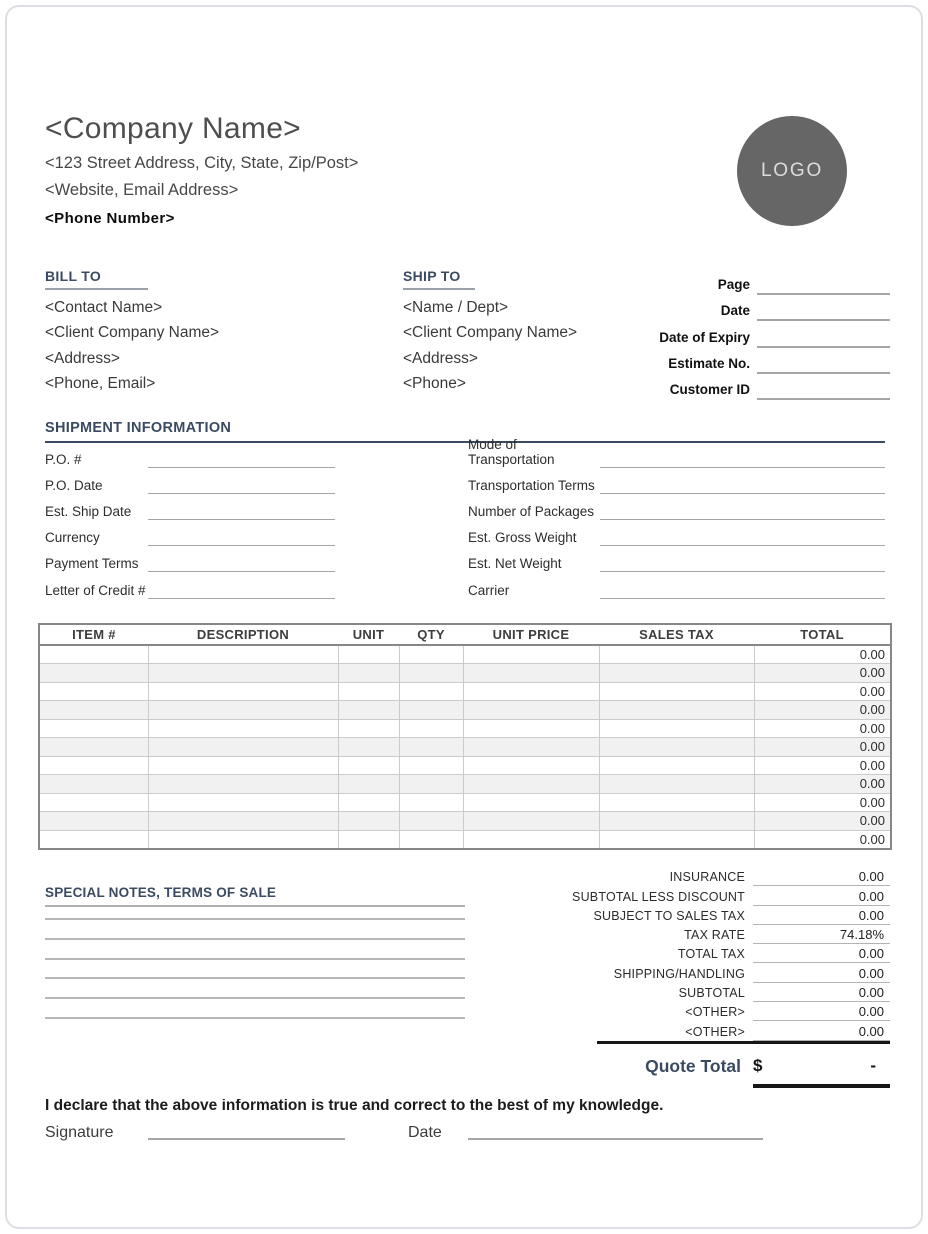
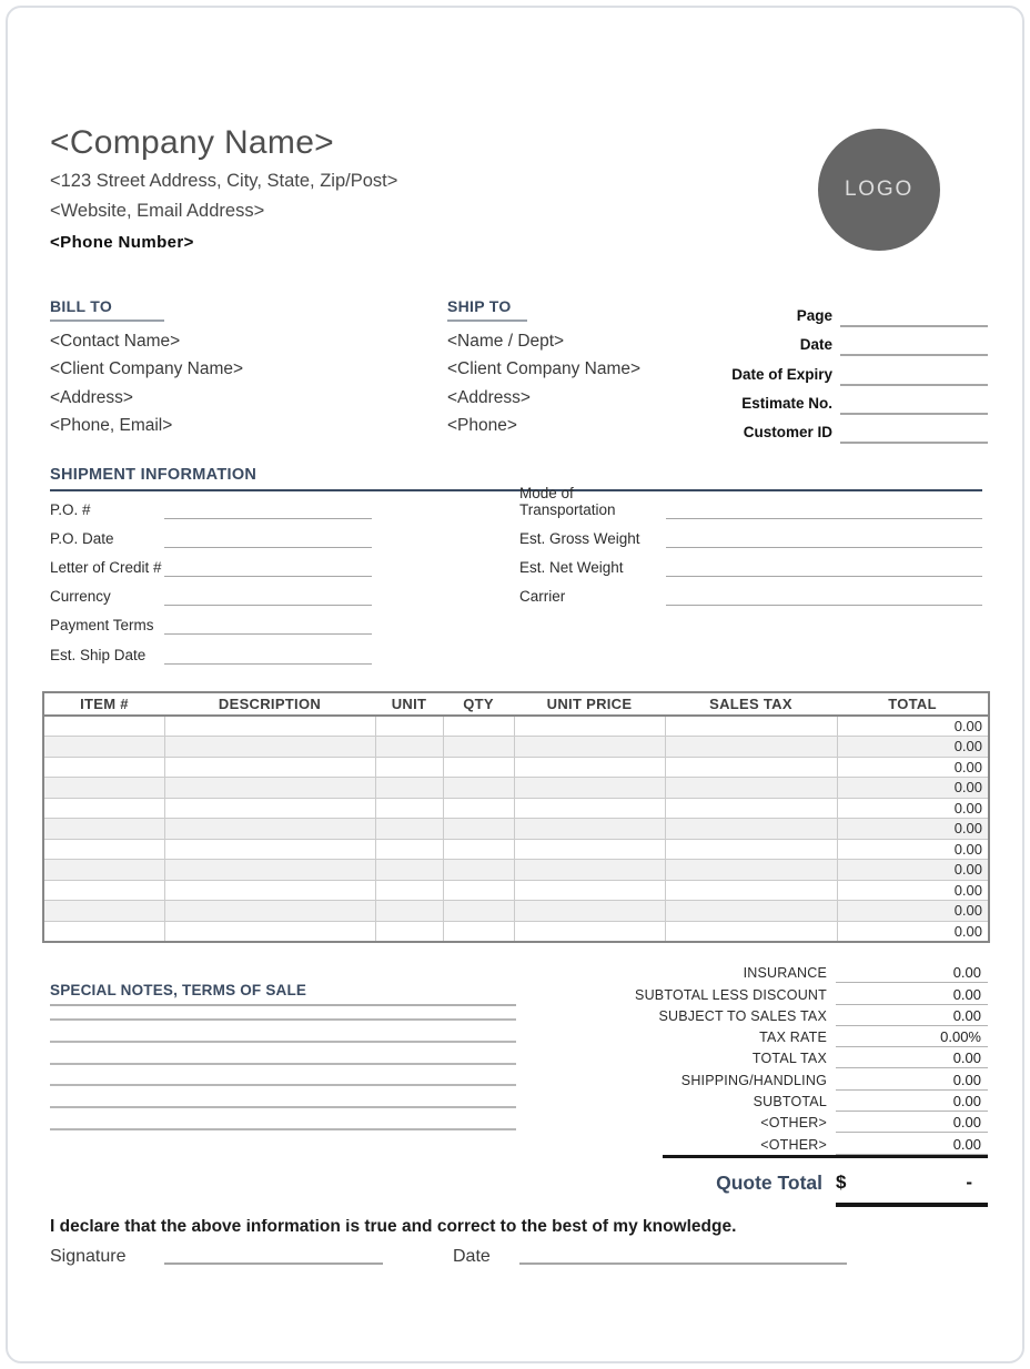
  <Company Name>
  <123 Street Address, City, State, Zip/Post>
  <Website, Email Address>
  <Phone Number>
  LOGO
  BILL TO
  <Contact Name>
  <Client Company Name>
  <Address>
  <Phone, Email>
  SHIP TO
  <Name / Dept>
  <Client Company Name>
  <Address>
  <Phone>
  Page
  Date
  Date of Expiry
  Estimate No.
  Customer ID
  SHIPMENT INFORMATION
  P.O. #
  P.O. Date
- Est. Ship Date
+ Letter of Credit #
  Currency
  Payment Terms
- Letter of Credit #
+ Est. Ship Date
  Mode of Transportation
- Transportation Terms
- Number of Packages
  Est. Gross Weight
  Est. Net Weight
  Carrier
  ITEM #	DESCRIPTION	UNIT	QTY	UNIT PRICE	SALES TAX	TOTAL
  						0.00
  						0.00
  						0.00
  						0.00
  						0.00
  						0.00
  						0.00
  						0.00
  						0.00
  						0.00
  						0.00
  SPECIAL NOTES, TERMS OF SALE
  INSURANCE
  0.00
  SUBTOTAL LESS DISCOUNT
  0.00
  SUBJECT TO SALES TAX
  0.00
  TAX RATE
- 74.18%
+ 0.00%
  TOTAL TAX
  0.00
  SHIPPING/HANDLING
  0.00
  SUBTOTAL
  0.00
  <OTHER>
  0.00
  <OTHER>
  0.00
  Quote Total
  $
  -
  I declare that the above information is true and correct to the best of my knowledge.
  Signature
  Date
